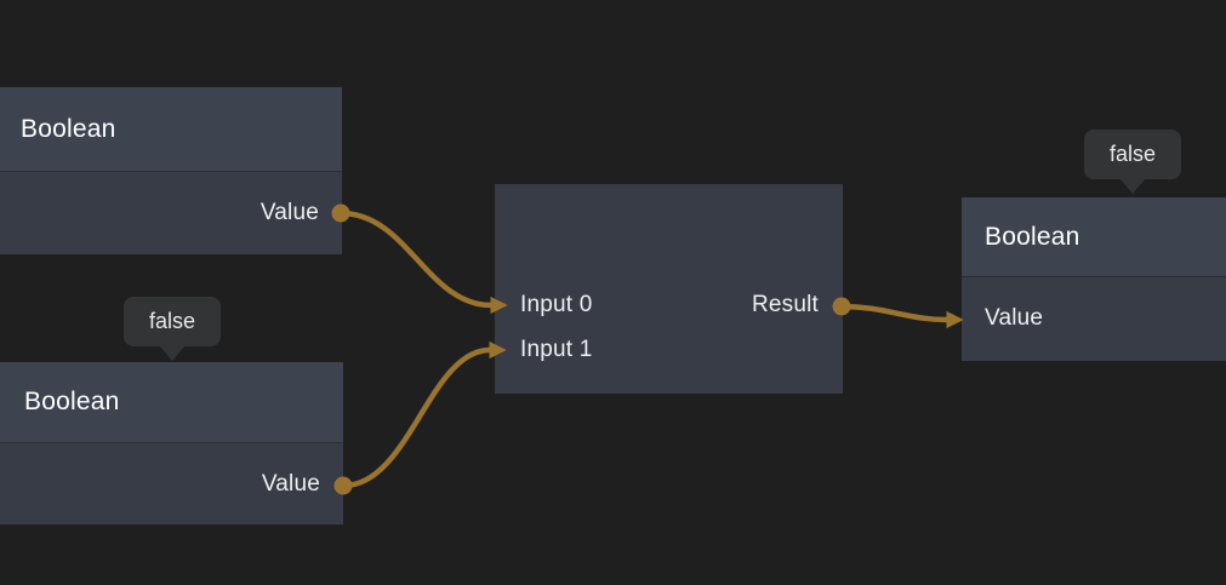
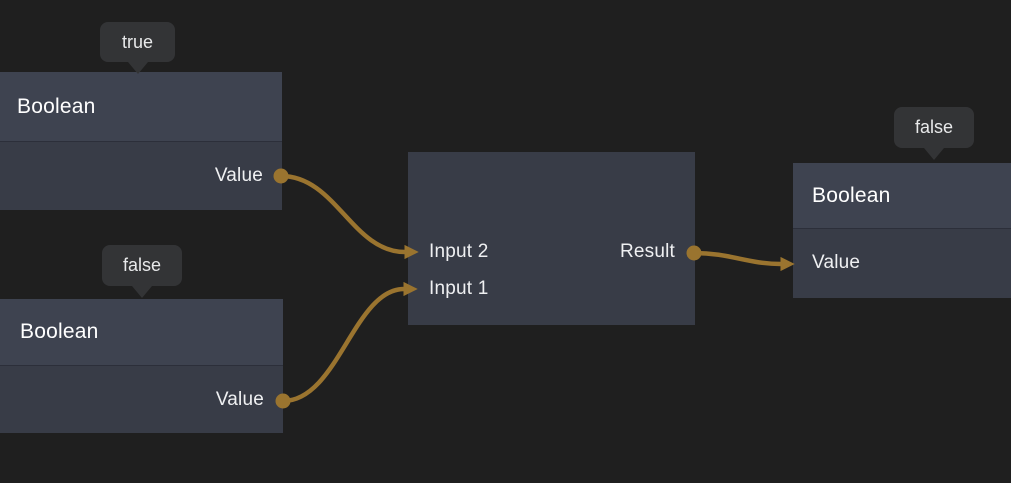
+ true
  false
  false
  Boolean
  Value
  Boolean
  Value
- Input 0
+ Input 2
  Input 1
  Result
  Boolean
  Value
